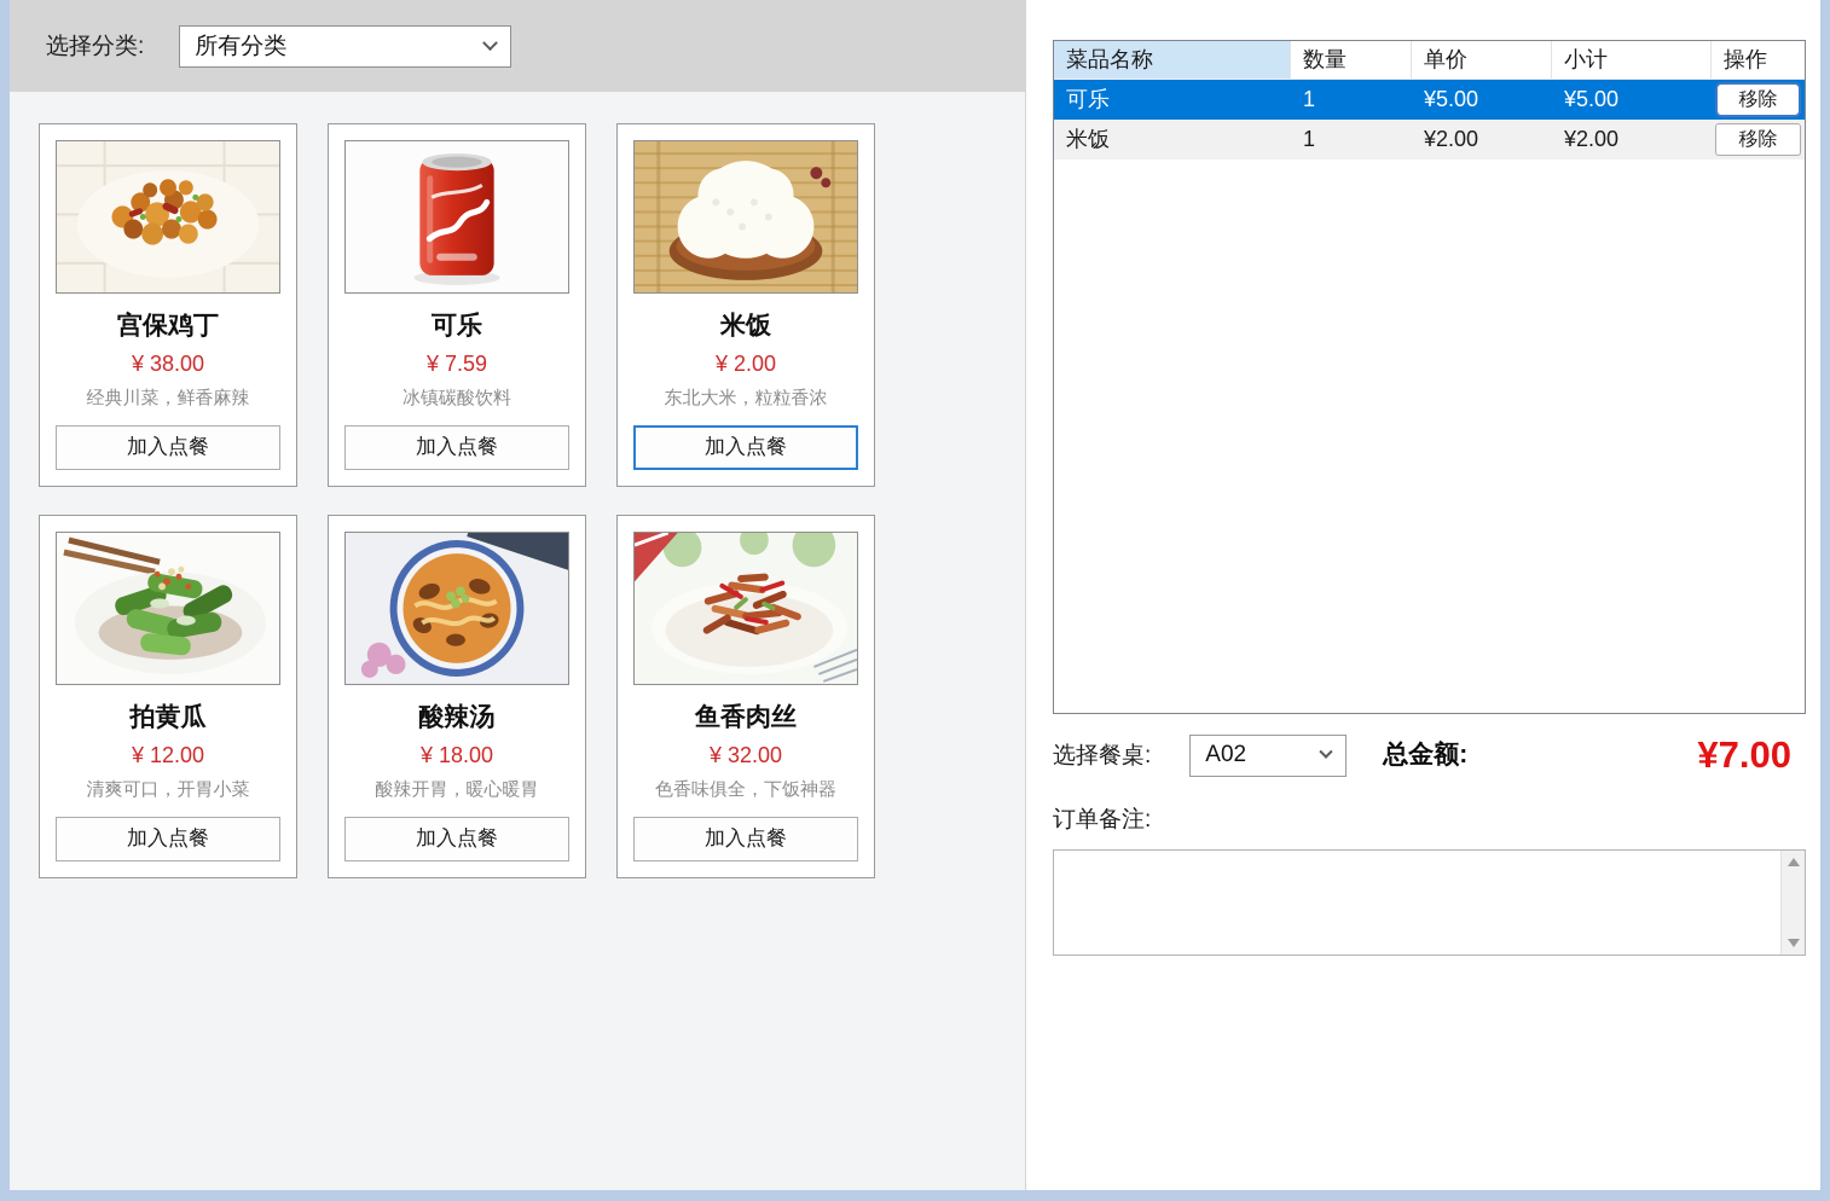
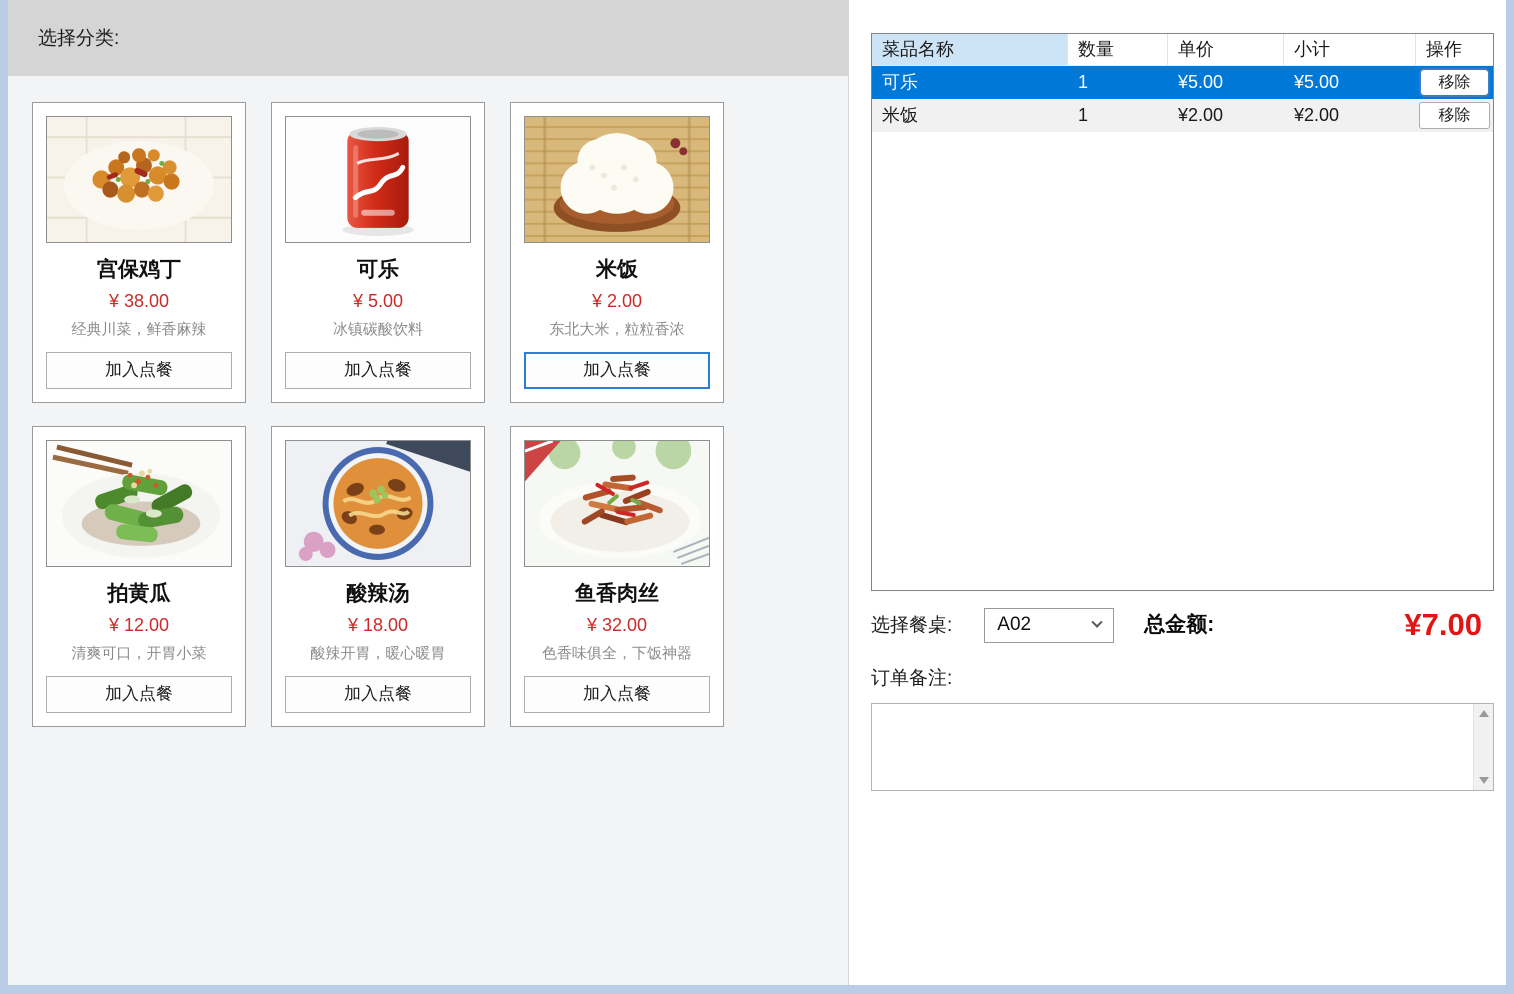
  选择分类:
- 所有分类
  宫保鸡丁
  ¥ 38.00
  经典川菜，鲜香麻辣
  加入点餐
  可乐
- ¥ 7.59
+ ¥ 5.00
  冰镇碳酸饮料
  加入点餐
  米饭
  ¥ 2.00
  东北大米，粒粒香浓
  加入点餐
  拍黄瓜
  ¥ 12.00
  清爽可口，开胃小菜
  加入点餐
  酸辣汤
  ¥ 18.00
  酸辣开胃，暖心暖胃
  加入点餐
  鱼香肉丝
  ¥ 32.00
  色香味俱全，下饭神器
  加入点餐
  菜品名称
  数量
  单价
  小计
  操作
  可乐
  1
  ¥5.00
  ¥5.00
  移除
  米饭
  1
  ¥2.00
  ¥2.00
  移除
  选择餐桌:
  A02
  总金额:
  ¥7.00
  订单备注:
